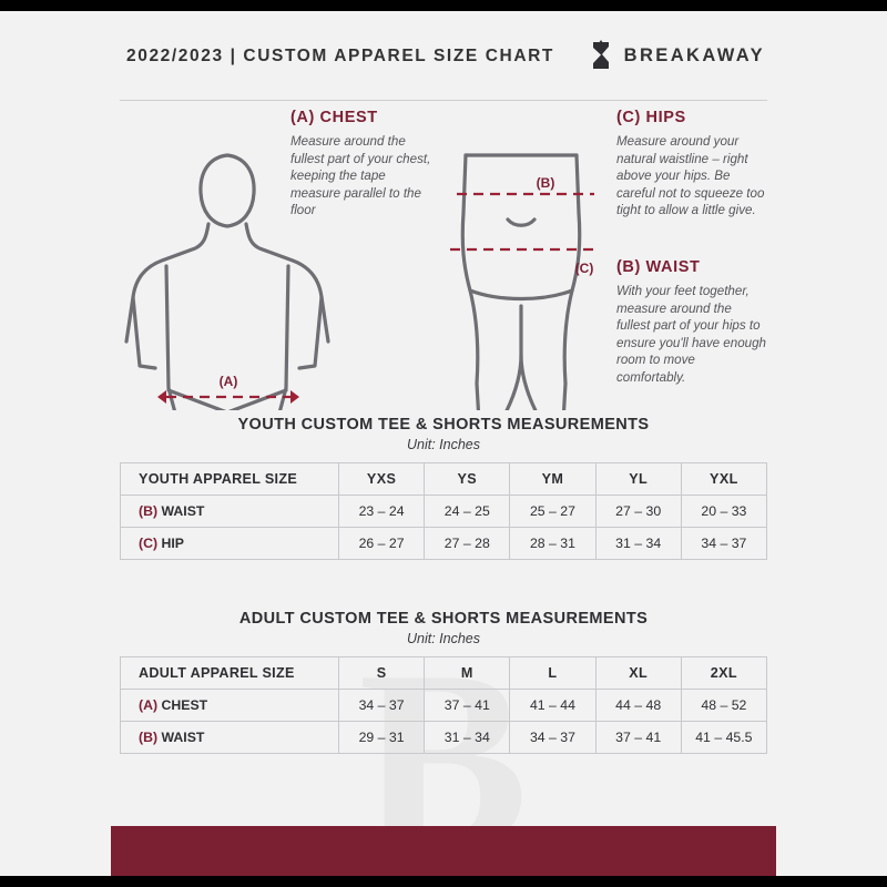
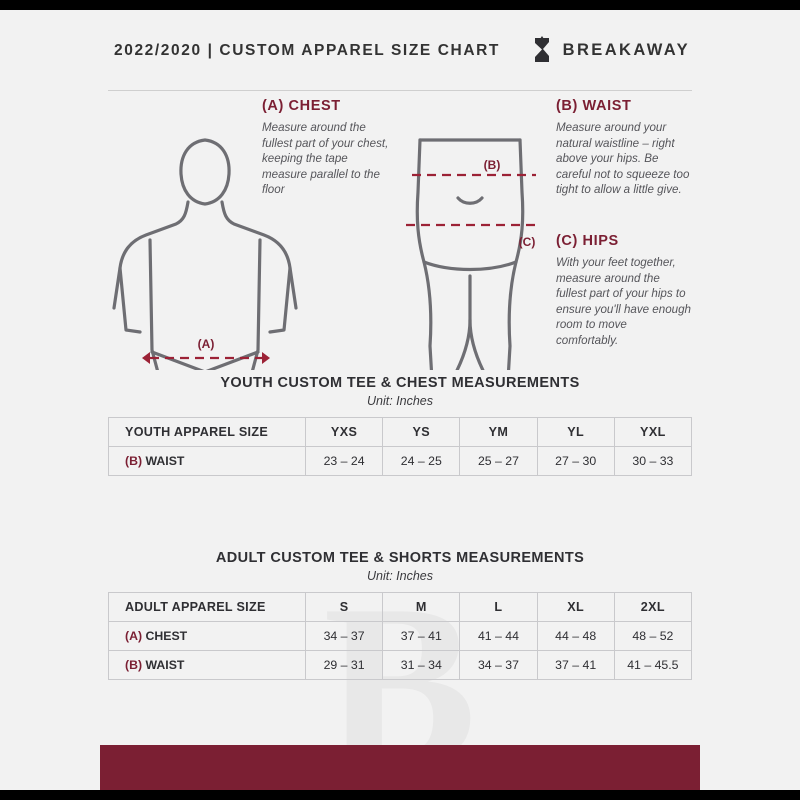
  B
- 2022/2023 | CUSTOM APPAREL SIZE CHART
+ 2022/2020 | CUSTOM APPAREL SIZE CHART
  BREAKAWAY
  (A)
  (B)
  (C)
  (A) CHEST
  Measure around the fullest part of your chest, keeping the tape measure parallel to the floor
- (C) HIPS
+ (B) WAIST
  Measure around your natural waistline – right above your hips. Be careful not to squeeze too tight to allow a little give.
- (B) WAIST
+ (C) HIPS
  With your feet together, measure around the fullest part of your hips to ensure you'll have enough room to move comfortably.
- YOUTH CUSTOM TEE & SHORTS MEASUREMENTS
+ YOUTH CUSTOM TEE & CHEST MEASUREMENTS
  Unit: Inches
  YOUTH APPAREL SIZE	YXS	YS	YM	YL	YXL
- (B) WAIST	23 – 24	24 – 25	25 – 27	27 – 30	20 – 33
+ (B) WAIST	23 – 24	24 – 25	25 – 27	27 – 30	30 – 33
- (C) HIP	26 – 27	27 – 28	28 – 31	31 – 34	34 – 37
  ADULT CUSTOM TEE & SHORTS MEASUREMENTS
  Unit: Inches
  ADULT APPAREL SIZE	S	M	L	XL	2XL
  (A) CHEST	34 – 37	37 – 41	41 – 44	44 – 48	48 – 52
  (B) WAIST	29 – 31	31 – 34	34 – 37	37 – 41	41 – 45.5
